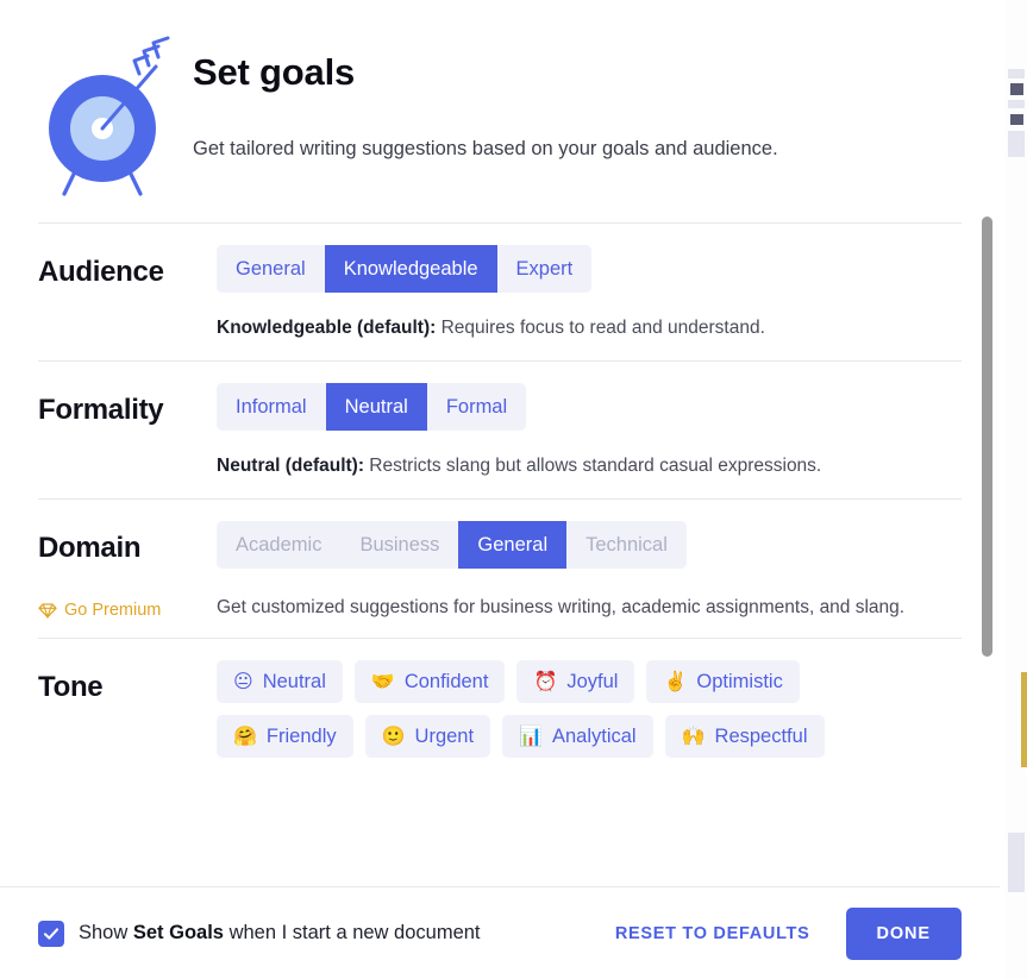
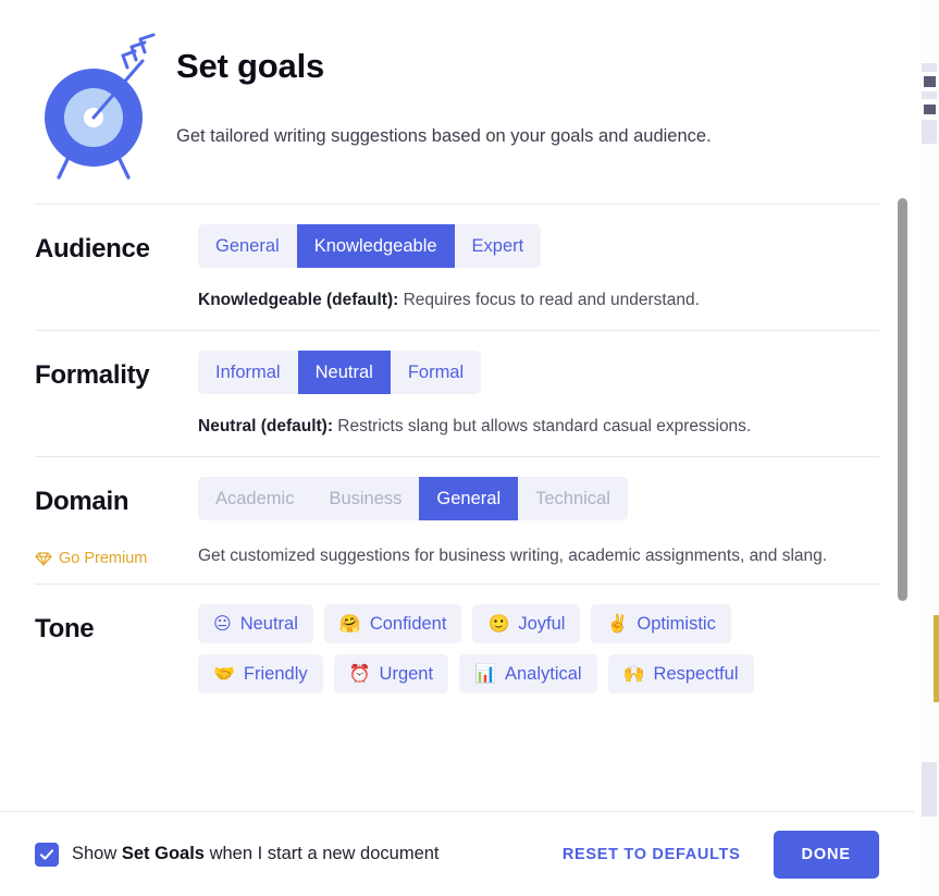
  Set goals
  Get tailored writing suggestions based on your goals and audience.
  Audience
  General
  Knowledgeable
  Expert
  Knowledgeable (default): Requires focus to read and understand.
  Formality
  Informal
  Neutral
  Formal
  Neutral (default): Restricts slang but allows standard casual expressions.
  Domain
  Go Premium
  Academic
  Business
  General
  Technical
  Get customized suggestions for business writing, academic assignments, and slang.
  Tone
  😐
  Neutral
- 🤝
+ 🤗
  Confident
- ⏰
+ 🙂
  Joyful
  ✌️
  Optimistic
- 🤗
+ 🤝
  Friendly
- 🙂
+ ⏰
  Urgent
  📊
  Analytical
  🙌
  Respectful
  Show Set Goals when I start a new document
  RESET TO DEFAULTS
  DONE
